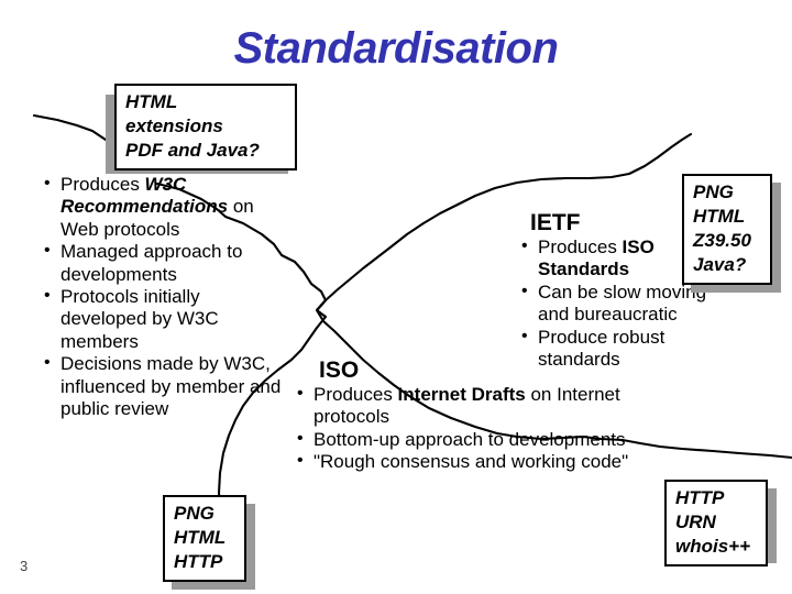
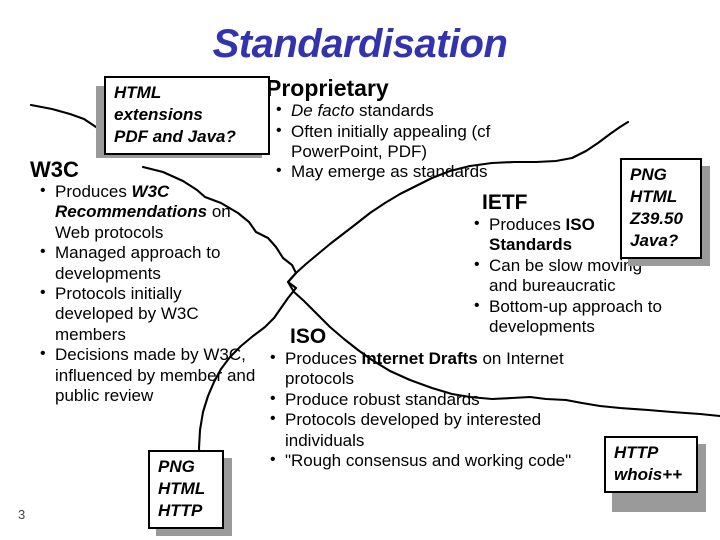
  Standardisation
+ W3C
  Produces W3C Recommendations on Web protocols
  Managed approach to developments
  Protocols initially developed by W3C members
  Decisions made by W3C, influenced by member and public review
+ Proprietary
+ De facto standards
+ Often initially appealing (cf PowerPoint, PDF)
+ May emerge as standards
  IETF
  Produces ISO Standards
  Can be slow movi and bureaucratic
- Produce robust standards
+ Bottom-up approach to developments
  ISO
  Produces Internet Drafts on Internet protocols
- Bottom-up approach to developments
+ Produce robust standards
+ Protocols developed by interested individuals
  "Rough consensus and working code"
  HTML
  extensions
  PDF and Java?
  PNG
  HTML
  Z39.50
  Java?
  PNG
  HTML
  HTTP
  HTTP
- URN
  whois++
  3
